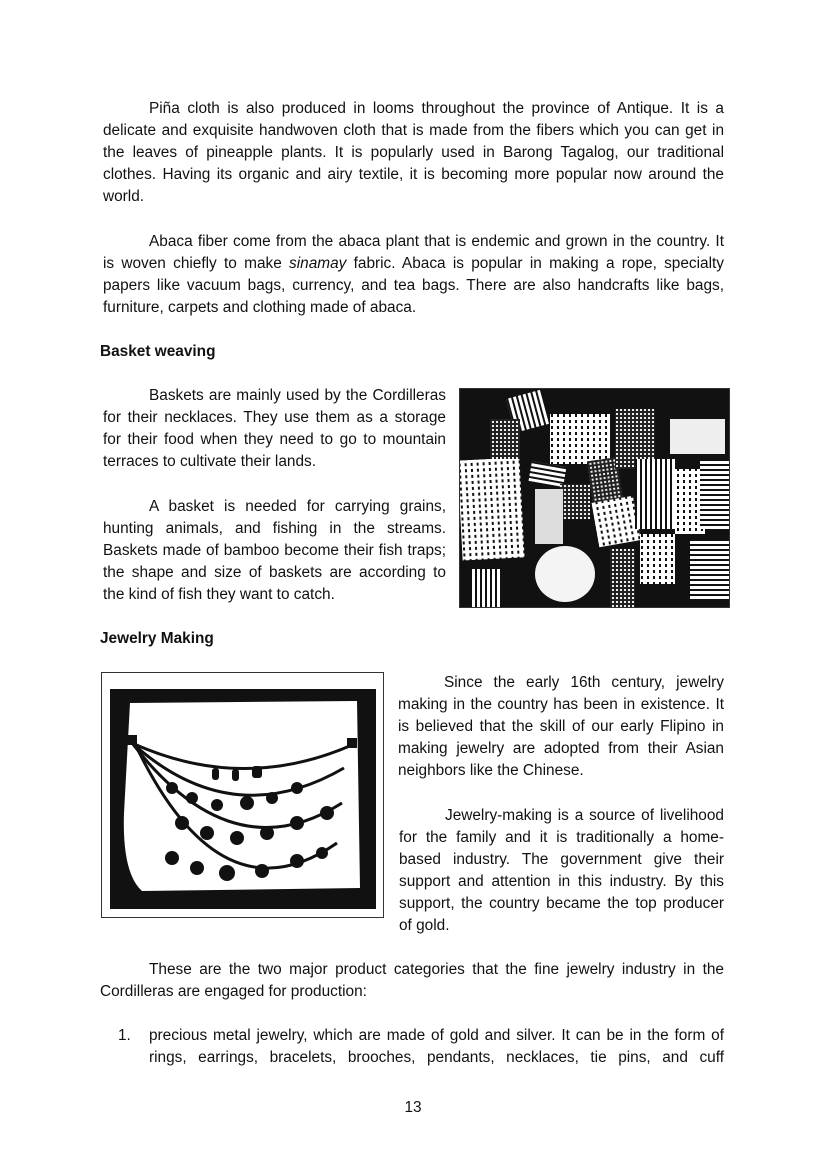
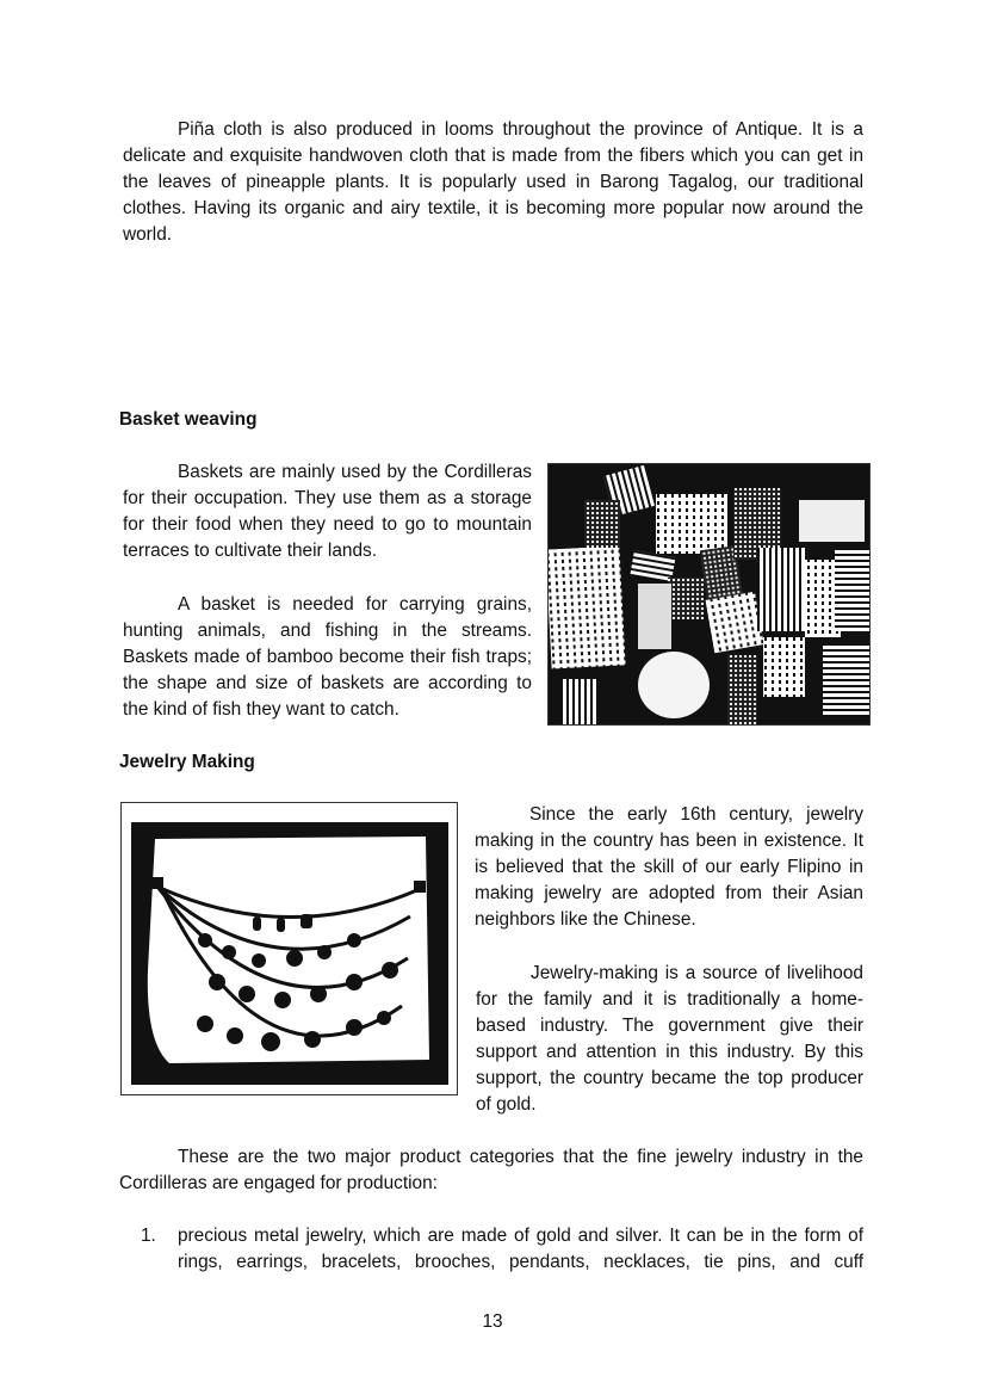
  Piña cloth is also produced in looms throughout the province of Antique. It is a delicate and exquisite handwoven cloth that is made from the fibers which you can get in the leaves of pineapple plants. It is popularly used in Barong Tagalog, our traditional clothes. Having its organic and airy textile, it is becoming more popular now around the world.
- Abaca fiber come from the abaca plant that is endemic and grown in the country. It is woven chiefly to make sinamay fabric. Abaca is popular in making a rope, specialty papers like vacuum bags, currency, and tea bags. There are also handcrafts like bags, furniture, carpets and clothing made of abaca.
  Basket weaving
- Baskets are mainly used by the Cordilleras for their necklaces. They use them as a storage for their food when they need to go to mountain terraces to cultivate their lands.
+ Baskets are mainly used by the Cordilleras for their occupation. They use them as a storage for their food when they need to go to mountain terraces to cultivate their lands.
  A basket is needed for carrying grains, hunting animals, and fishing in the streams. Baskets made of bamboo become their fish traps; the shape and size of baskets are according to the kind of fish they want to catch.
  Jewelry Making
  Since the early 16th century, jewelry making in the country has been in existence. It is believed that the skill of our early Flipino in making jewelry are adopted from their Asian neighbors like the Chinese.
  Jewelry-making is a source of livelihood for the family and it is traditionally a home-based industry. The government give their support and attention in this industry. By this support, the country became the top producer of gold.
  These are the two major product categories that the fine jewelry industry in the Cordilleras are engaged for production:
  1.
  precious metal jewelry, which are made of gold and silver. It can be in the form of rings, earrings, bracelets, brooches, pendants, necklaces, tie pins, and cuff
  13
